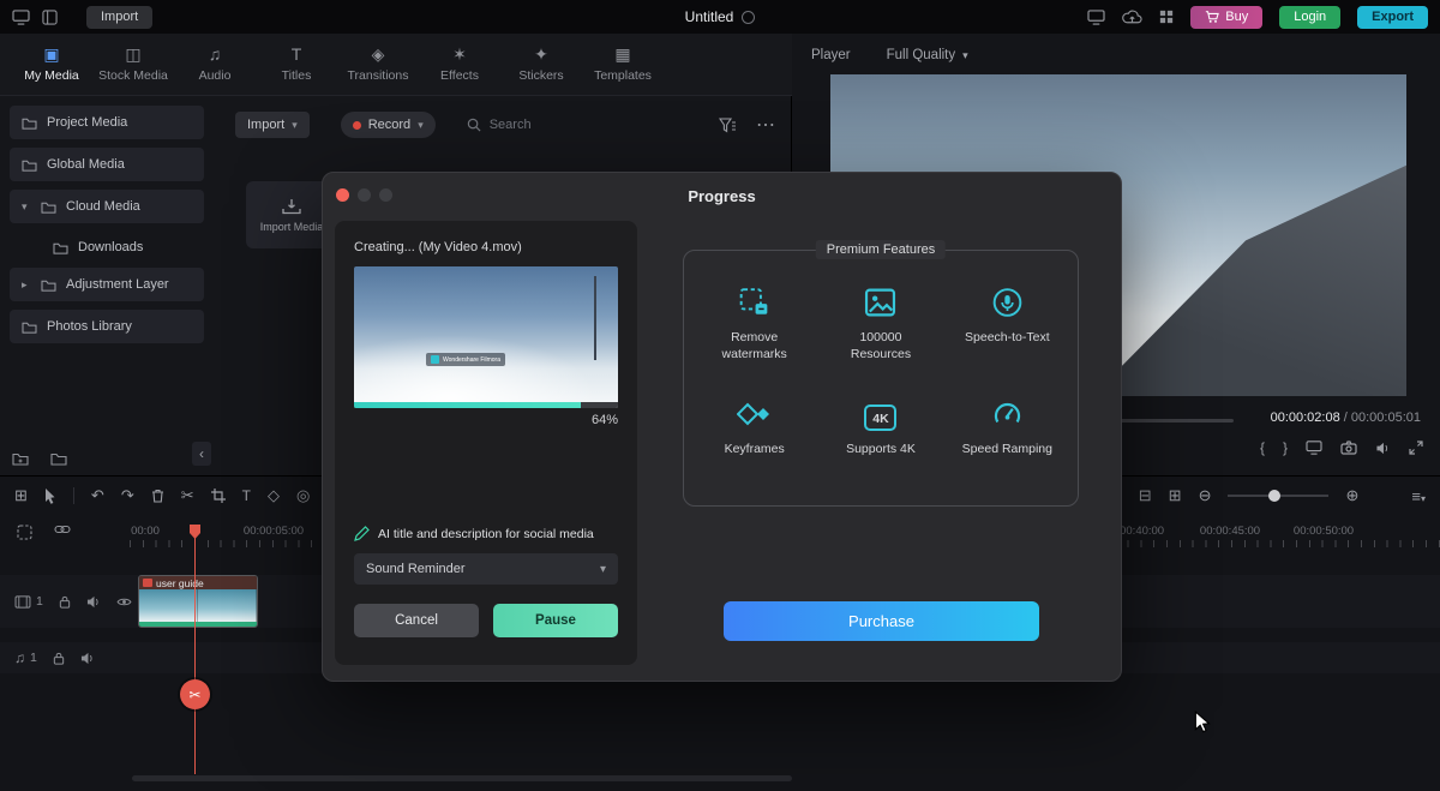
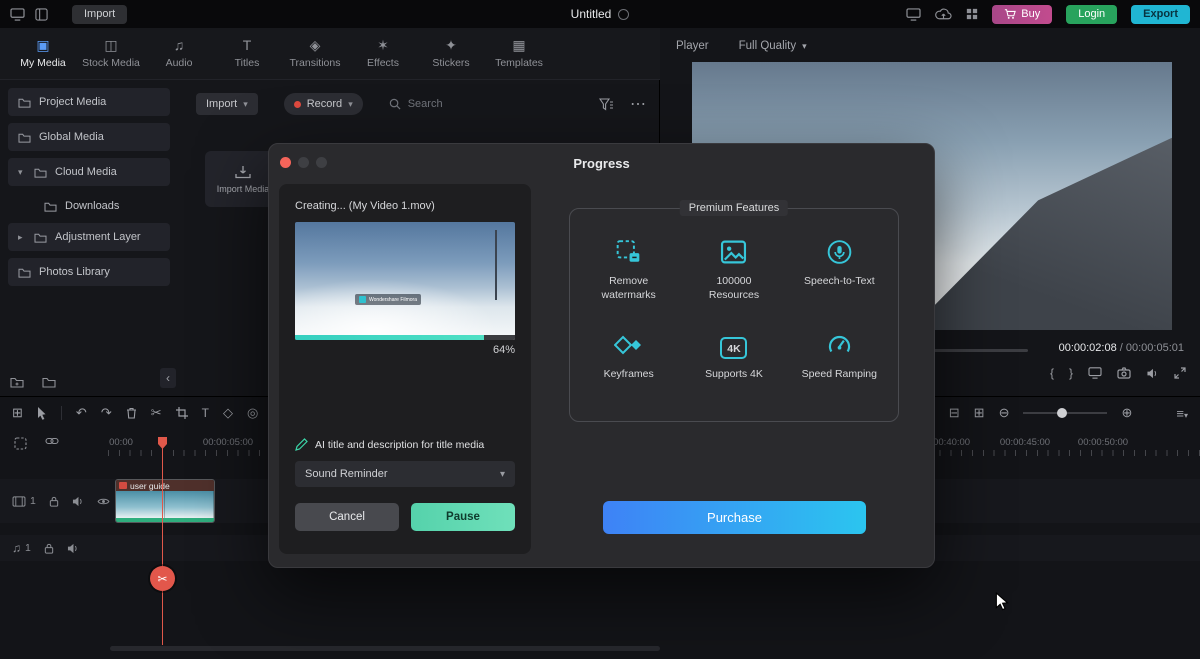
  Import
  Untitled
  Buy
  Login
  Export
  ▣
  My Media
  ◫
  Stock Media
  ♫
  Audio
  T
  Titles
  ◈
  Transitions
  ✶
  Effects
  ✦
  Stickers
  ▦
  Templates
  Project Media
  Global Media
  ▾
  Cloud Media
  Downloads
  ▸
  Adjustment Layer
  Photos Library
  ‹
  Import
  ▾
  Record
  ▾
  Search
  ⋯
  Import Media
  Player
  Full Quality
  ▾
  00:00:02:08 / 00:00:05:01
  {
  }
  ⊞
  ↶
  ↷
  ✂
  T
  ◇
  ◎
  ⊟
  ⊞
  ⊖
  ⊕
  ≡▾
  00:00
  00:00:05:00
  00:40:00
  00:00:45:00
  00:00:50:00
  1
  user guie
  ♫
  1
  ✂
  Progress
- Creating... (My Video 4.mov)
+ Creating... (My Video 1.mov)
  64%
- AI title and description for social media
+ AI title and description for title media
  Sound Reminder
  ▾
  Cancel
  Pause
  Premium Features
  Remove watermarks
  100000 Resources
  Speech-to-Text
  Keyframes
  4K
  Supports 4K
  Speed Ramping
  Purchase
